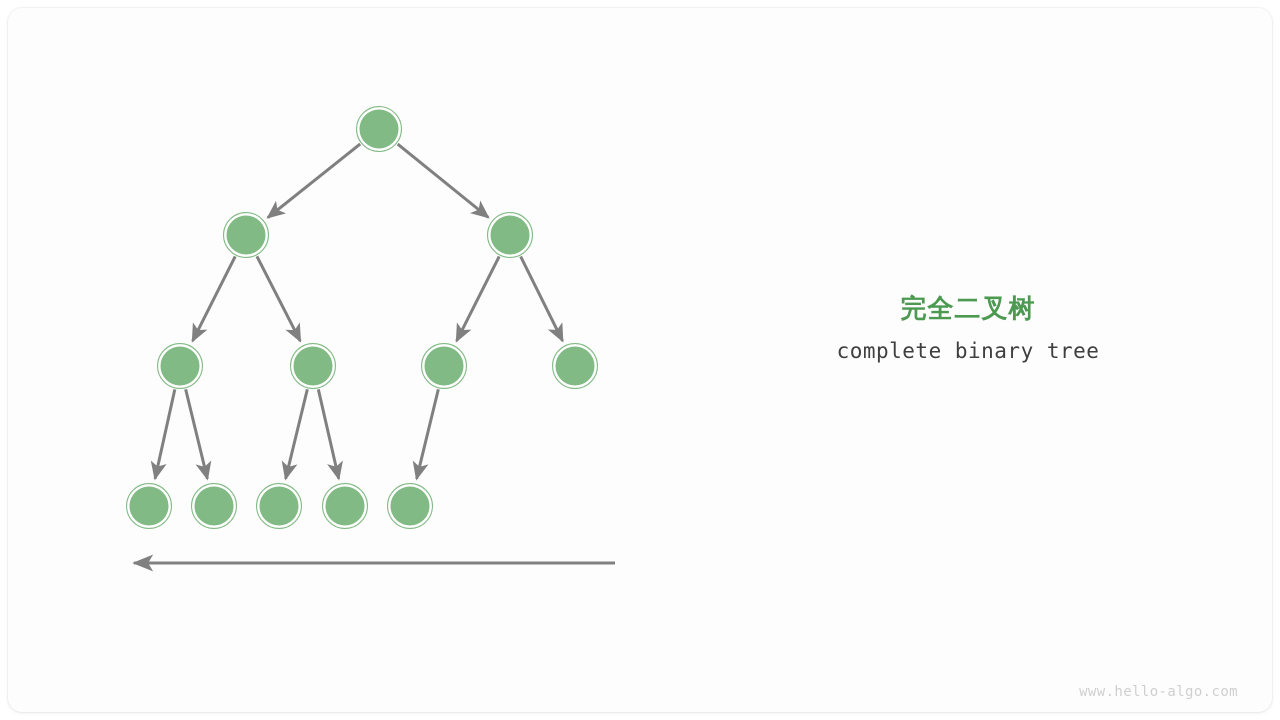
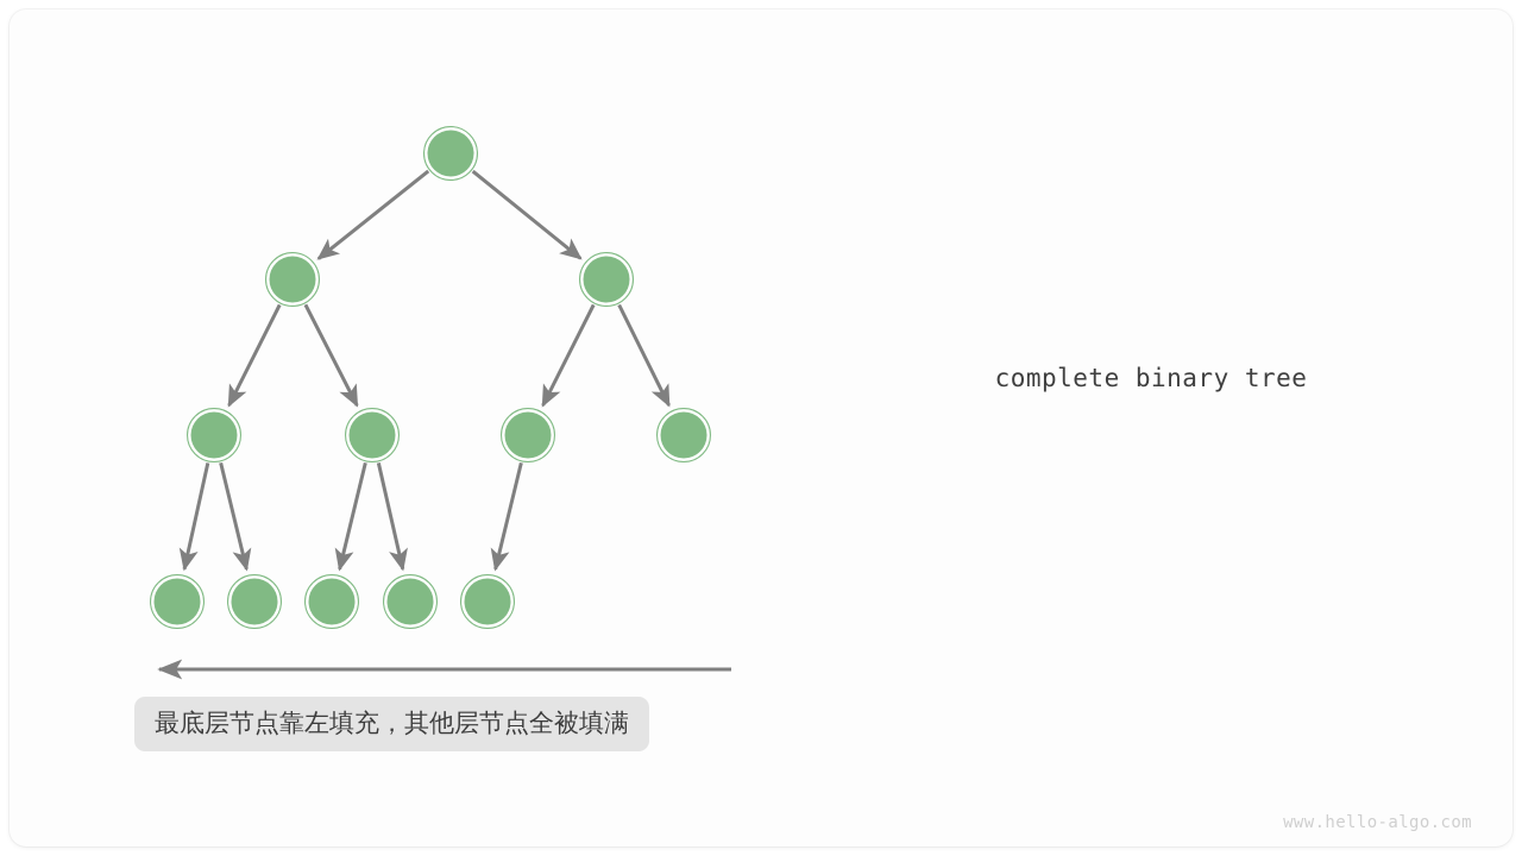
- 完全二叉树
  complete binary tree
+ 最底层节点靠左填充，其他层节点全被填满
  www.hello-algo.com
